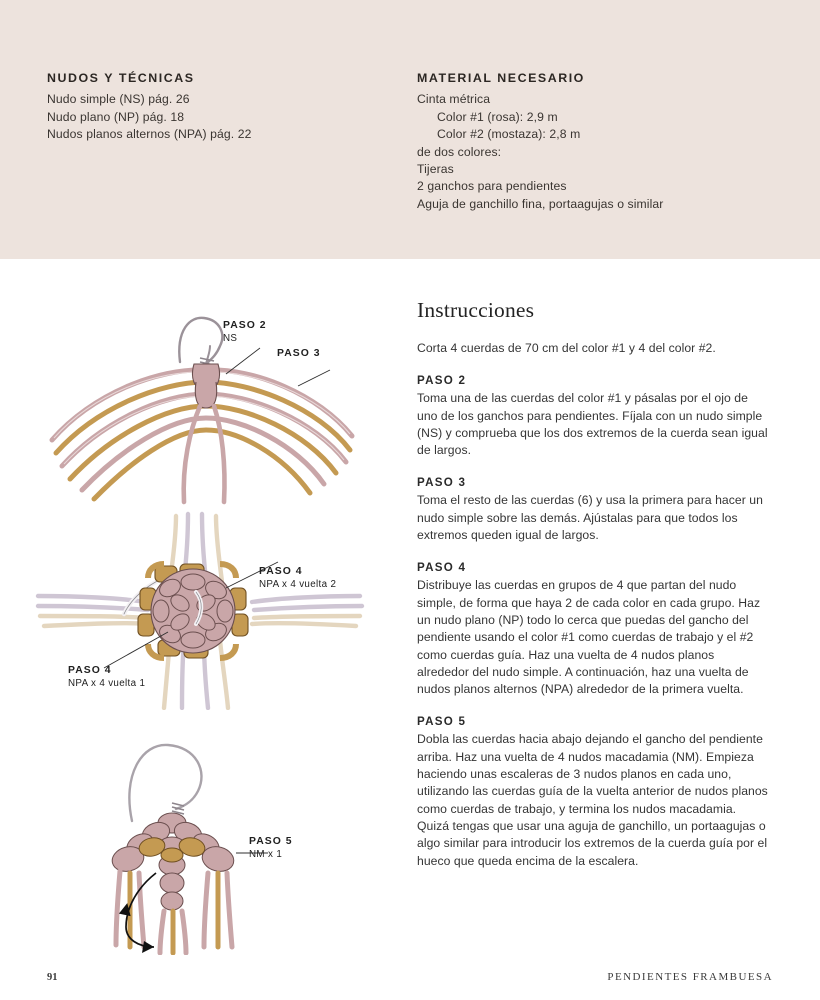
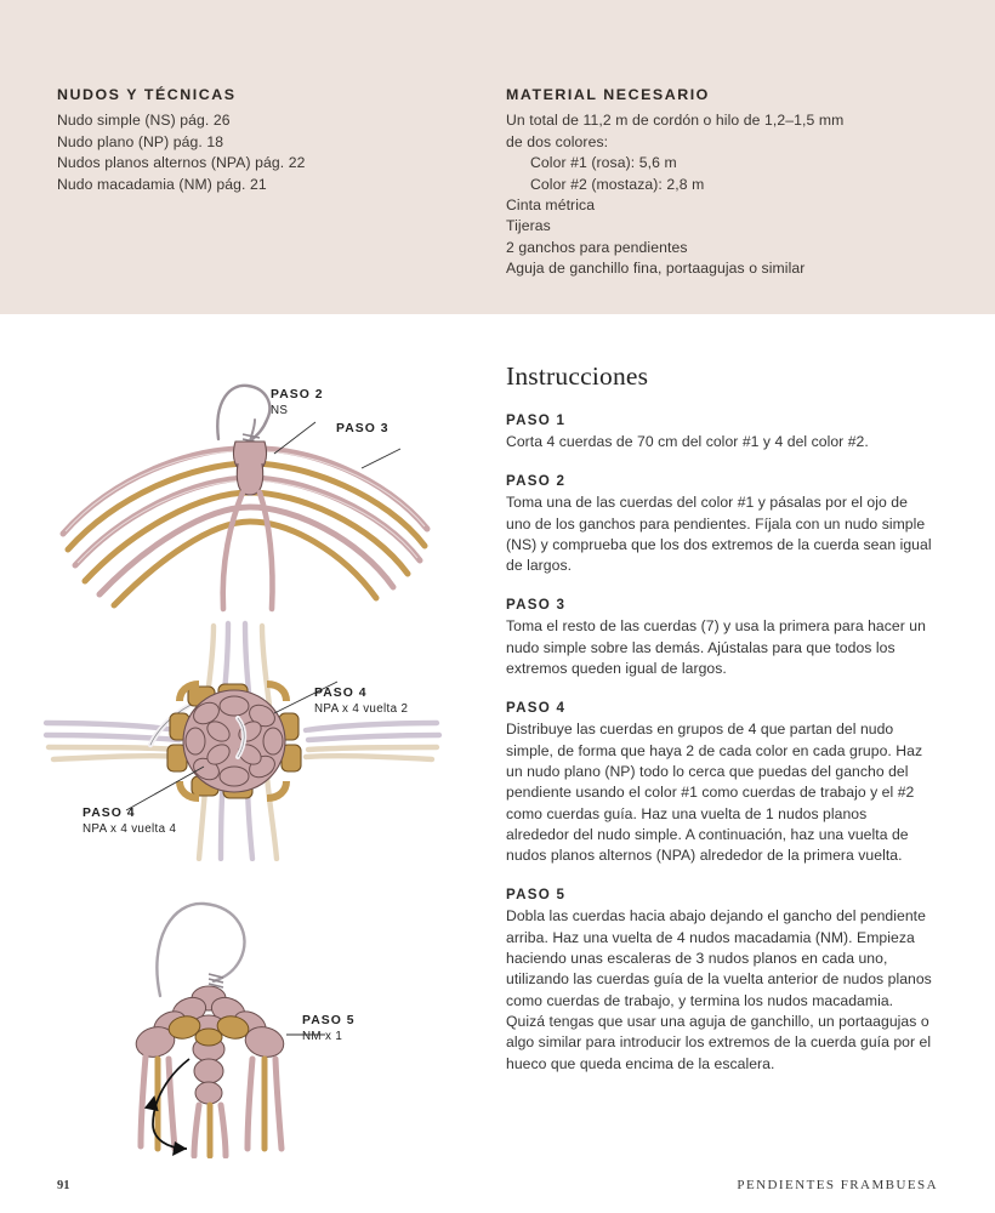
  NUDOS Y TÉCNICAS
  Nudo simple (NS) pág. 26
  Nudo plano (NP) pág. 18
  Nudos planos alternos (NPA) pág. 22
+ Nudo macadamia (NM) pág. 21
  MATERIAL NECESARIO
+ Un total de 11,2 m de cordón o hilo de 1,2–1,5 mm
- Cinta métrica
+ de dos colores:
- Color #1 (rosa): 2,9 m
+ Color #1 (rosa): 5,6 m
  Color #2 (mostaza): 2,8 m
- de dos colores:
+ Cinta métrica
  Tijeras
  2 ganchos para pendientes
  Aguja de ganchillo fina, portaagujas o similar
  Instrucciones
+ PASO 1
  Corta 4 cuerdas de 70 cm del color #1 y 4 del color #2.
  PASO 2
  Toma una de las cuerdas del color #1 y pásalas por el ojo de uno de los ganchos para pendientes. Fíjala con un nudo simple (NS) y comprueba que los dos extremos de la cuerda sean igual de largos.
  PASO 3
- Toma el resto de las cuerdas (6) y usa la primera para hacer un nudo simple sobre las demás. Ajústalas para que todos los extremos queden igual de largos.
+ Toma el resto de las cuerdas (7) y usa la primera para hacer un nudo simple sobre las demás. Ajústalas para que todos los extremos queden igual de largos.
  PASO 4
- Distribuye las cuerdas en grupos de 4 que partan del nudo simple, de forma que haya 2 de cada color en cada grupo. Haz un nudo plano (NP) todo lo cerca que puedas del gancho del pendiente usando el color #1 como cuerdas de trabajo y el #2 como cuerdas guía. Haz una vuelta de 4 nudos planos alrededor del nudo simple. A continuación, haz una vuelta de nudos planos alternos (NPA) alrededor de la primera vuelta.
+ Distribuye las cuerdas en grupos de 4 que partan del nudo simple, de forma que haya 2 de cada color en cada grupo. Haz un nudo plano (NP) todo lo cerca que puedas del gancho del pendiente usando el color #1 como cuerdas de trabajo y el #2 como cuerdas guía. Haz una vuelta de 1 nudos planos alrededor del nudo simple. A continuación, haz una vuelta de nudos planos alternos (NPA) alrededor de la primera vuelta.
  PASO 5
  Dobla las cuerdas hacia abajo dejando el gancho del pendiente arriba. Haz una vuelta de 4 nudos macadamia (NM). Empieza haciendo unas escaleras de 3 nudos planos en cada uno, utilizando las cuerdas guía de la vuelta anterior de nudos planos como cuerdas de trabajo, y termina los nudos macadamia. Quizá tengas que usar una aguja de ganchillo, un portaagujas o algo similar para introducir los extremos de la cuerda guía por el hueco que queda encima de la escalera.
  PASO 2
  NS
  PASO 3
  PASO 4
  NPA x 4 vuelta 2
  PASO 4
- NPA x 4 vuelta 1
+ NPA x 4 vuelta 4
  PASO 5
  NM x 1
  91
  PENDIENTES FRAMBUESA
